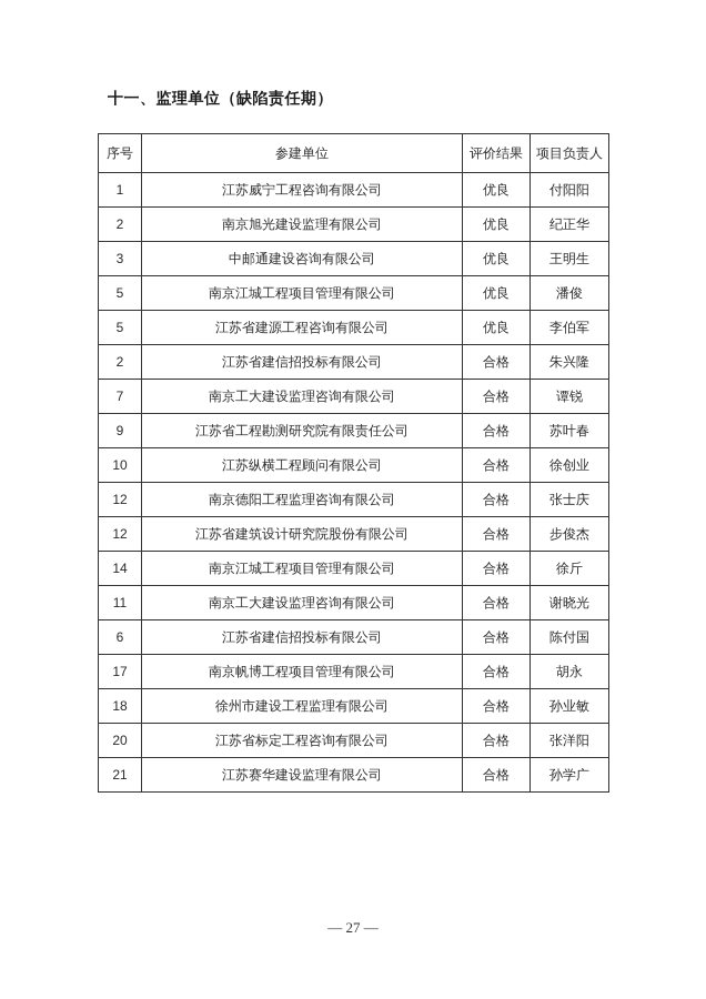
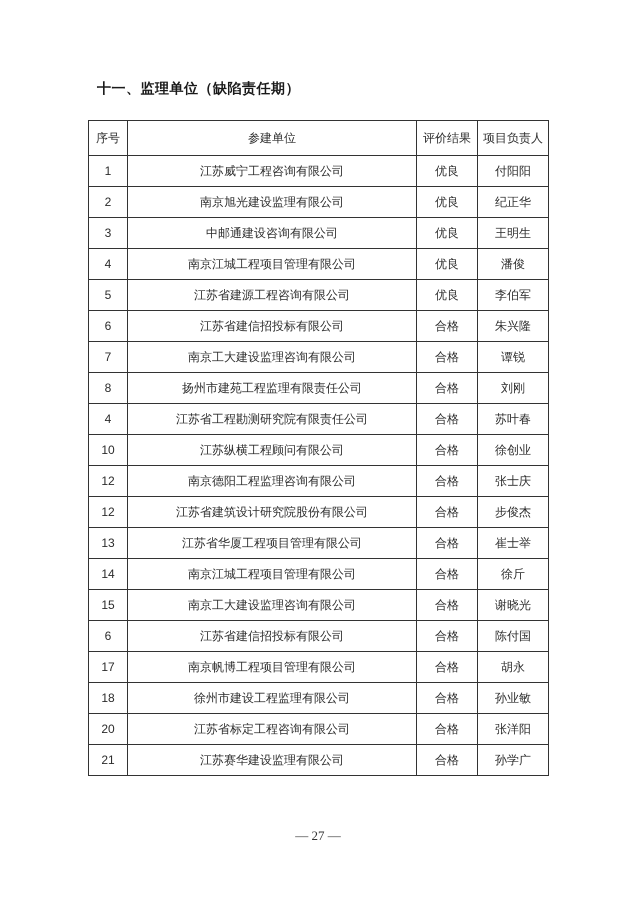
  十一、监理单位（缺陷责任期）
  序号	参建单位	评价结果	项目负责人
  1	江苏威宁工程咨询有限公司	优良	付阳阳
  2	南京旭光建设监理有限公司	优良	纪正华
  3	中邮通建设咨询有限公司	优良	王明生
- 5	南京江城工程项目管理有限公司	优良	潘俊
+ 4	南京江城工程项目管理有限公司	优良	潘俊
  5	江苏省建源工程咨询有限公司	优良	李伯军
- 2	江苏省建信招投标有限公司	合格	朱兴隆
+ 6	江苏省建信招投标有限公司	合格	朱兴隆
  7	南京工大建设监理咨询有限公司	合格	谭锐
+ 8	扬州市建苑工程监理有限责任公司	合格	刘刚
- 9	江苏省工程勘测研究院有限责任公司	合格	苏叶春
+ 4	江苏省工程勘测研究院有限责任公司	合格	苏叶春
  10	江苏纵横工程顾问有限公司	合格	徐创业
  12	南京德阳工程监理咨询有限公司	合格	张士庆
  12	江苏省建筑设计研究院股份有限公司	合格	步俊杰
+ 13	江苏省华厦工程项目管理有限公司	合格	崔士举
  14	南京江城工程项目管理有限公司	合格	徐斤
- 11	南京工大建设监理咨询有限公司	合格	谢晓光
+ 15	南京工大建设监理咨询有限公司	合格	谢晓光
  6	江苏省建信招投标有限公司	合格	陈付国
  17	南京帆博工程项目管理有限公司	合格	胡永
  18	徐州市建设工程监理有限公司	合格	孙业敏
  20	江苏省标定工程咨询有限公司	合格	张洋阳
  21	江苏赛华建设监理有限公司	合格	孙学广
  — 27 —
